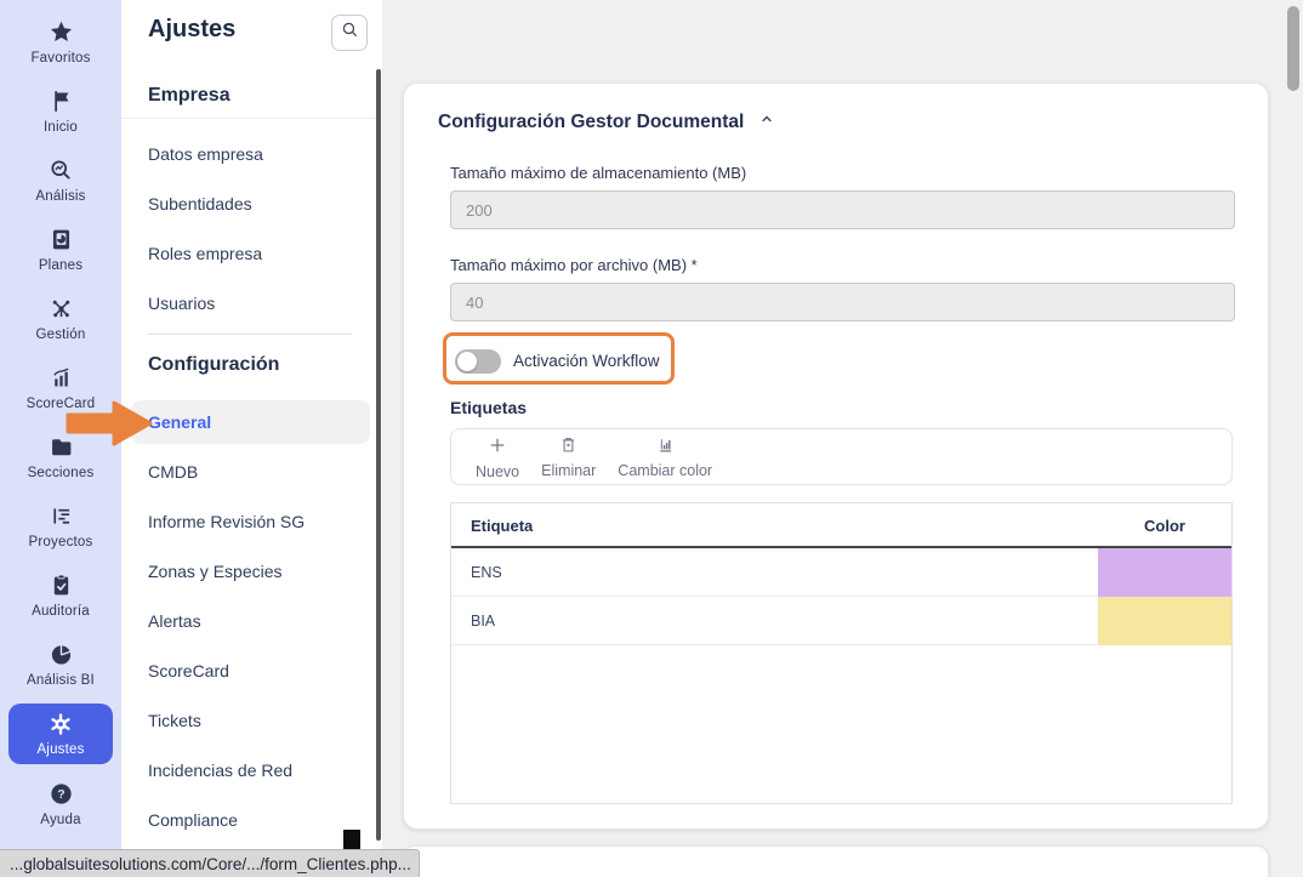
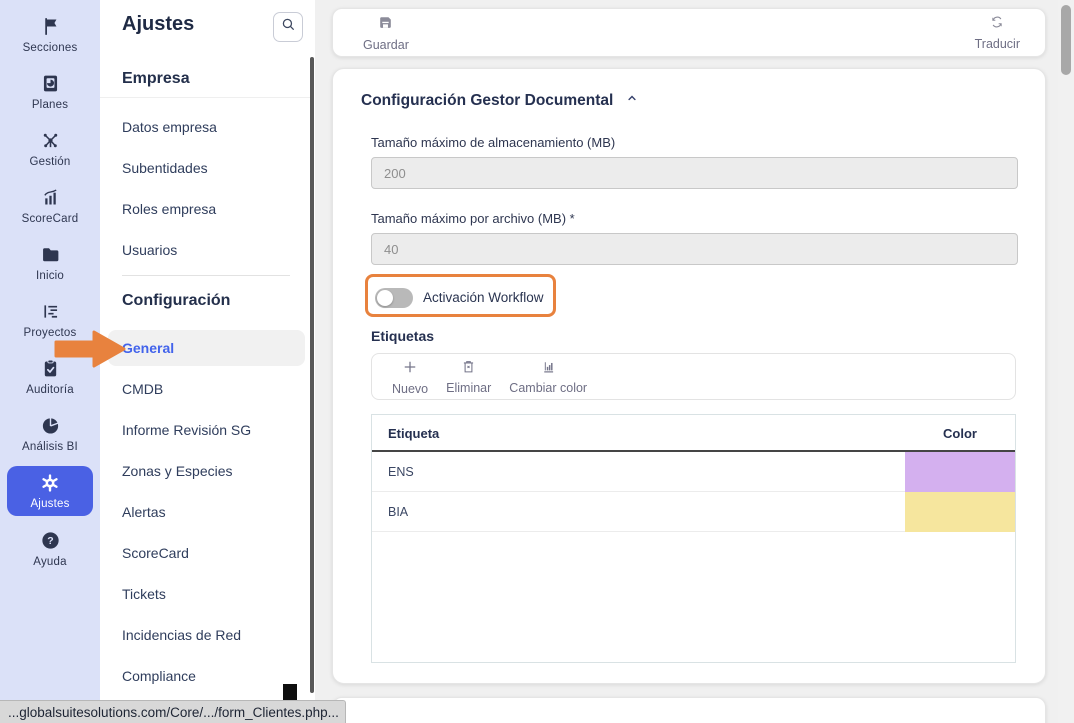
- Favoritos
- Inicio
+ Secciones
- Análisis
  Planes
  Gestión
  ScoreCard
- Secciones
+ Inicio
  Proyectos
  Auditoría
  Análisis BI
  Ajustes
  ?
  Ayuda
  Ajustes
  Empresa
  Datos empresa
  Subentidades
  Roles empresa
  Usuarios
  Configuración
  General
  CMDB
  Informe Revisión SG
  Zonas y Especies
  Alertas
  ScoreCard
  Tickets
  Incidencias de Red
  Compliance
+ Guardar
+ Traducir
  Configuración Gestor Documental
  Tamaño máximo de almacenamiento (MB)
  200
  Tamaño máximo por archivo (MB) *
  40
  Activación Workflow
  Etiquetas
  Nuevo
  Eliminar
  Cambiar color
  Etiqueta
  Color
  ENS
  BIA
  ...globalsuitesolutions.com/Core/.../form_Clientes.php...
